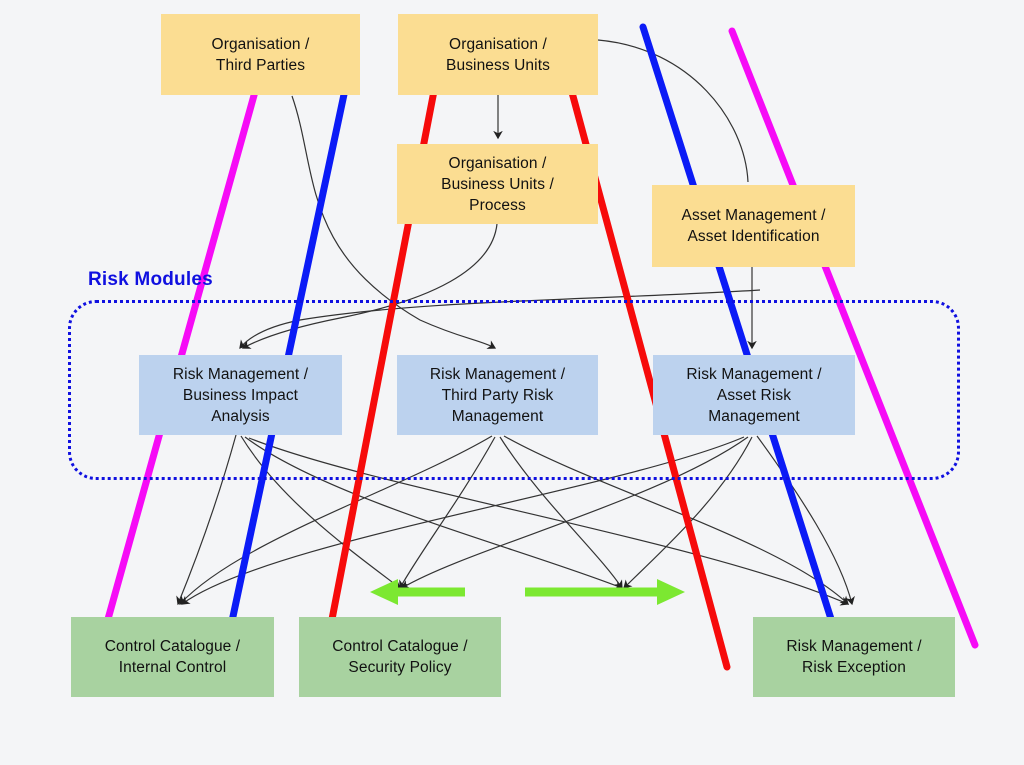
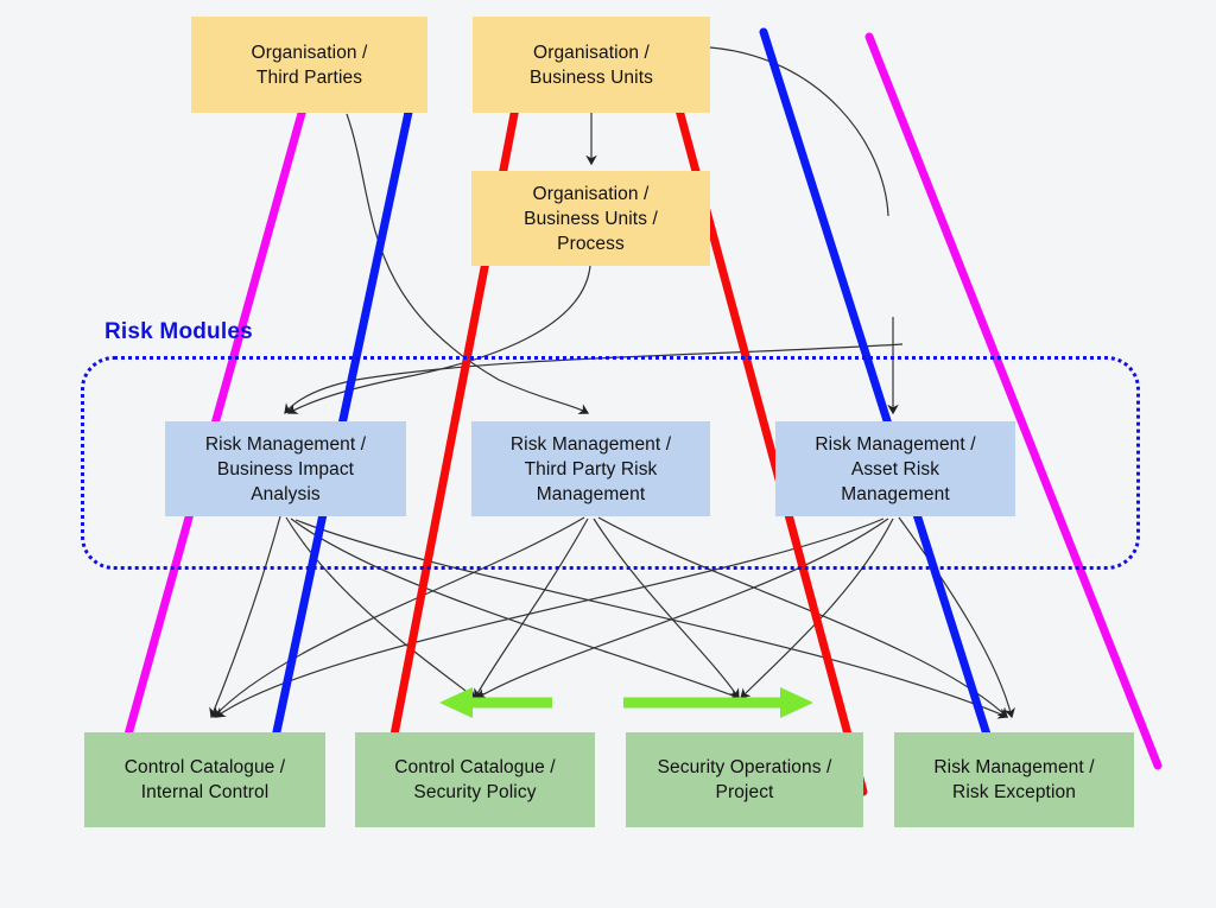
  Risk Modules
  Organisation /
  Third Parties
  Organisation /
  Business Units
  Organisation /
  Business Units /
  Process
- Asset Management /
- Asset Identification
  Risk Management /
  Business Impact
  Analysis
  Risk Management /
  Third Party Risk
  Management
  Risk Management /
  Asset Risk
  Management
  Control Catalogue /
  Internal Control
  Control Catalogue /
  Security Policy
+ Security Operations /
+ Project
  Risk Management /
  Risk Exception
